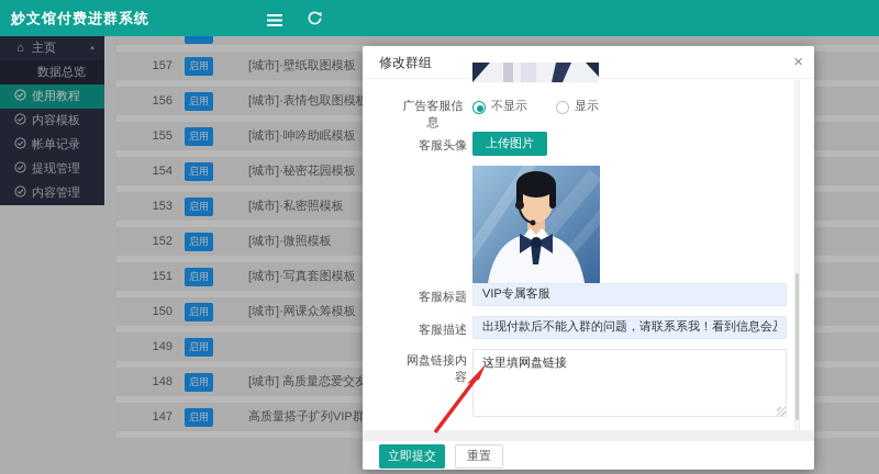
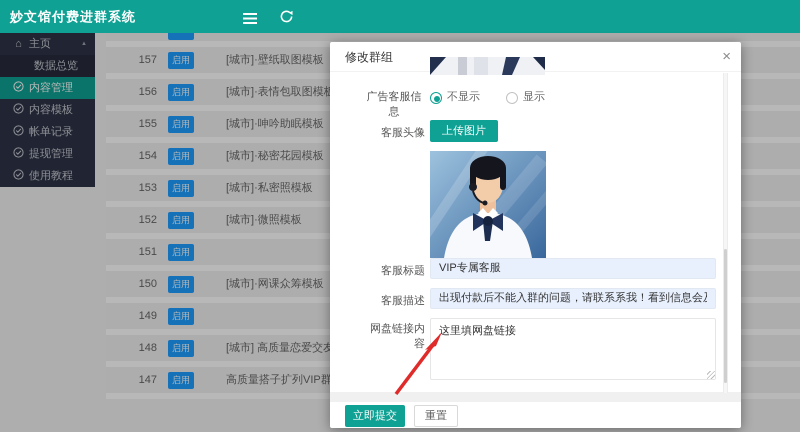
  妙文馆付费进群系统
  ⌂ 主页
  数据总览
- 使用教程
+ 内容管理
  内容模板
  帐单记录
  提现管理
- 内容管理
+ 使用教程
  157
  启用
  [城市]·壁纸取图模板
  156
  启用
  [城市]·表情包取图模
  155
  启用
  [城市]·呻吟助眠模板
  154
  启用
  [城市]·秘密花园模板
  153
  启用
  [城市]·私密照模板
  152
  启用
  [城市]·微照模板
  151
  启用
- [城市]·写真套图模板
  150
  启用
  [城市]·网课众筹模板
  149
  启用
  148
  启用
  147
  启用
  高质量搭子扩列VIP群
  修改群组
  ×
  广告客服信息
  不显示
  显示
  客服头像
  上传图片
  客服标题
  VIP专属客服
  客服描述
  出现付款后不能入群的问题，请联系系我！看到信息会
  网盘链接内容
  这里填网盘链接
  立即提交
  重置
